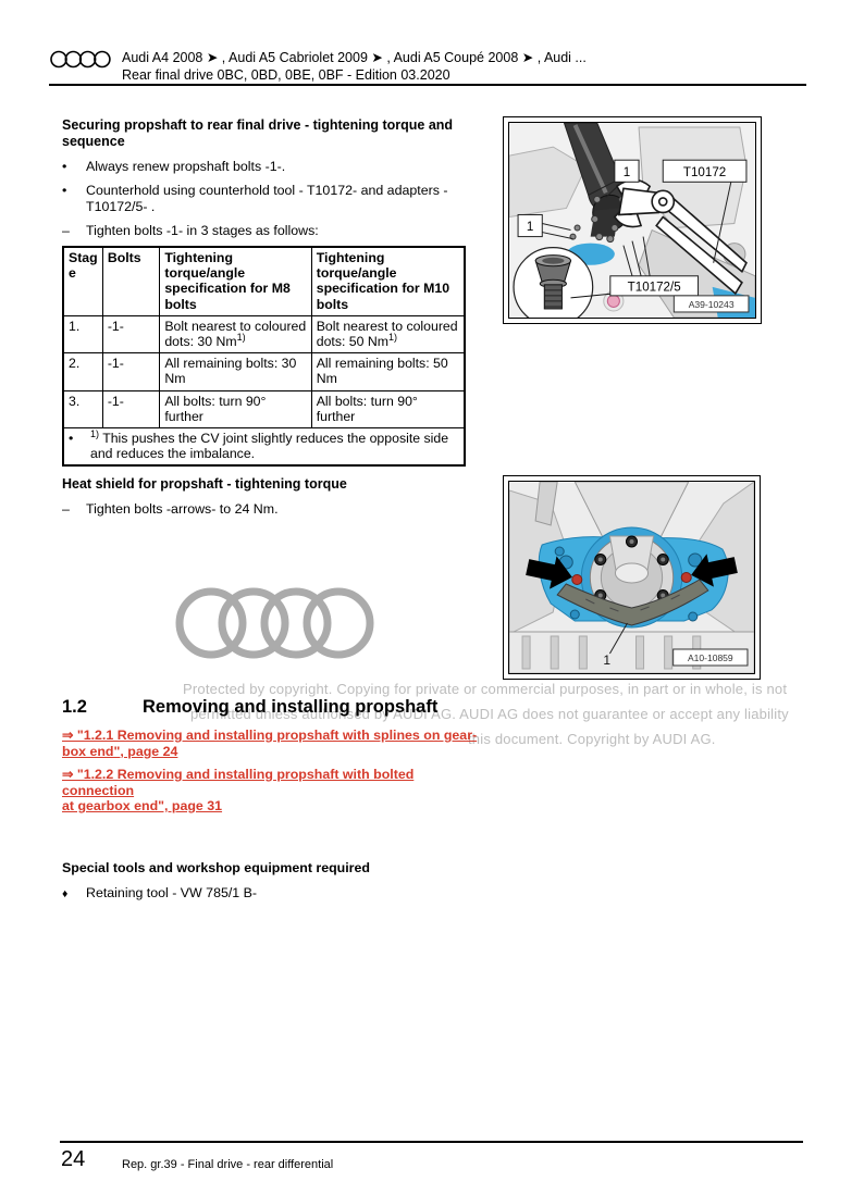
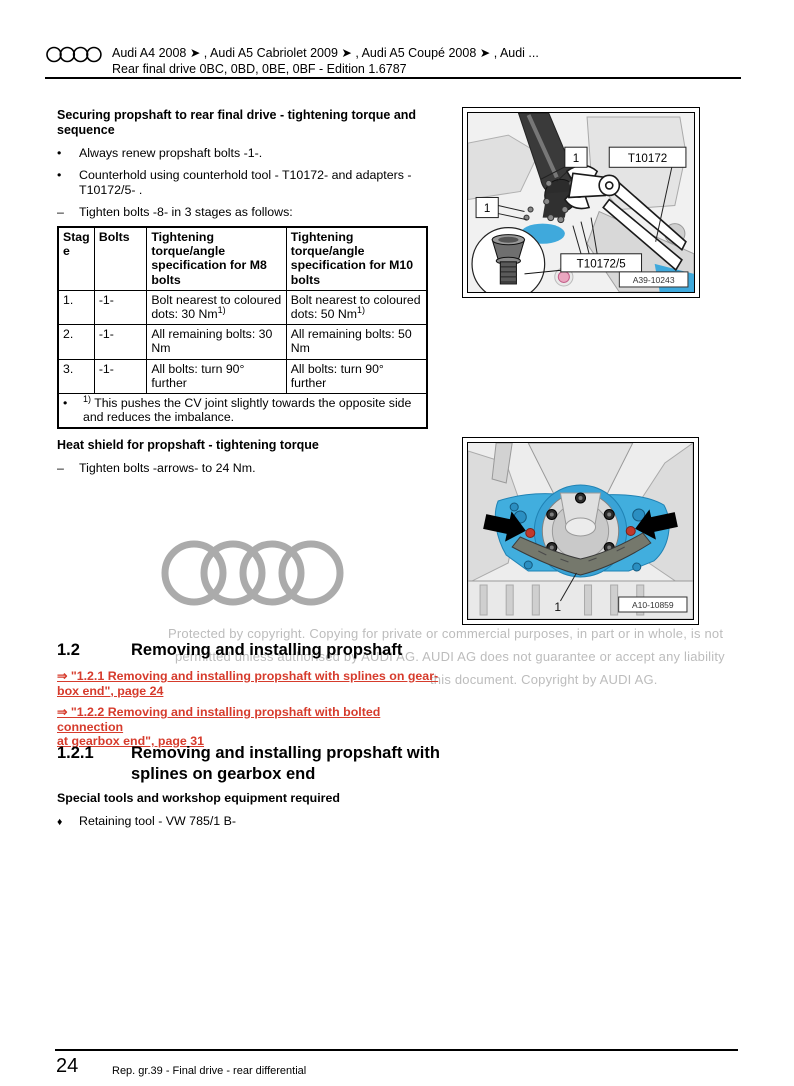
  Protected by copyright. Copying for private or commercial purposes, in part or in whole, is not
  permitted unless authorised by AUDI AG. AUDI AG does not guarantee or accept any liability
  this document. Copyright by AUDI AG.
  Audi A4 2008 ➤ , Audi A5 Cabriolet 2009 ➤ , Audi A5 Coupé 2008 ➤ , Audi ...
- Rear final drive 0BC, 0BD, 0BE, 0BF - Edition 03.2020
+ Rear final drive 0BC, 0BD, 0BE, 0BF - Edition 1.6787
  Securing propshaft to rear final drive - tightening torque and sequence
  •
  Always renew propshaft bolts -1-.
  •
  Counterhold using counterhold tool - T10172- and adapters - T10172/5- .
  –
- Tighten bolts -1- in 3 stages as follows:
+ Tighten bolts -8- in 3 stages as follows:
  Stage	Bolts	Tightening torque/angle specification for M8 bolts	Tightening torque/angle specification for M10 bolts
  1.	-1-	Bolt nearest to coloured dots: 30 Nm1)	Bolt nearest to coloured dots: 50 Nm1)
  2.	-1-	All remaining bolts: 30 Nm	All remaining bolts: 50 Nm
  3.	-1-	All bolts: turn 90° further	All bolts: turn 90° further
- • 1) This pushes the CV joint slightly reduces the opposite side and reduces the imbalance.
+ • 1) This pushes the CV joint slightly towards the opposite side and reduces the imbalance.
  Heat shield for propshaft - tightening torque
  –
  Tighten bolts -arrows- to 24 Nm.
  1.2
  Removing and installing propshaft
  ⇒ "1.2.1 Removing and installing propshaft with splines on gear-
  box end", page 24
  ⇒ "1.2.2 Removing and installing propshaft with bolted connection
  at gearbox end", page 31
+ 1.2.1
+ Removing and installing propshaft with
+ splines on gearbox end
  Special tools and workshop equipment required
  ♦
  Retaining tool - VW 785/1 B-
  1
  T10172
  1
  T10172/5
  A39-10243
  1
  A10-10859
  24
  Rep. gr.39 - Final drive - rear differential
